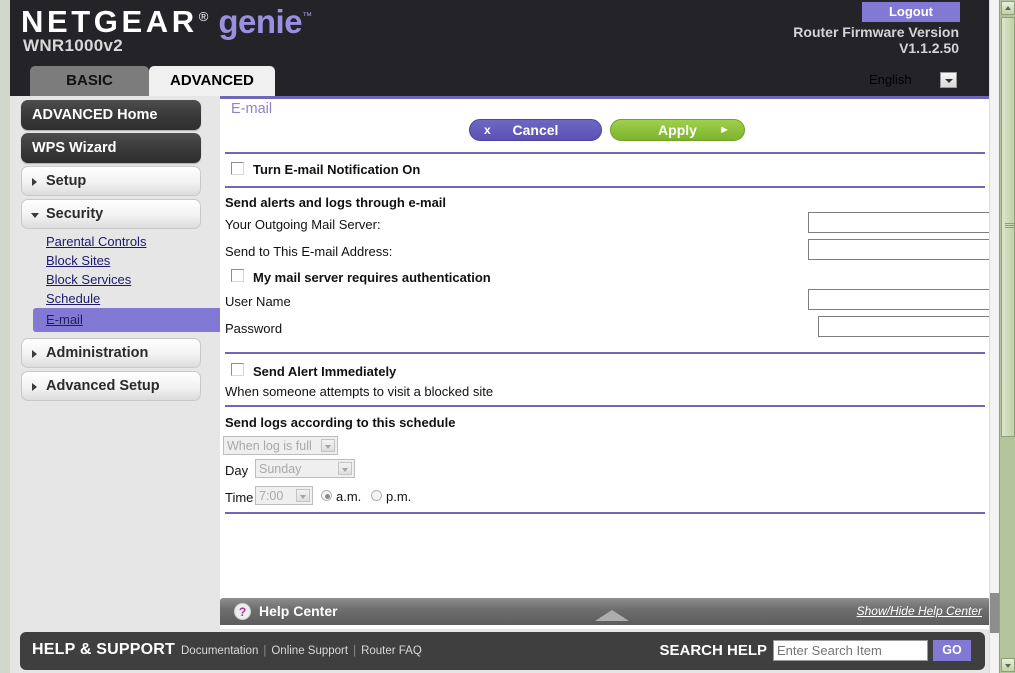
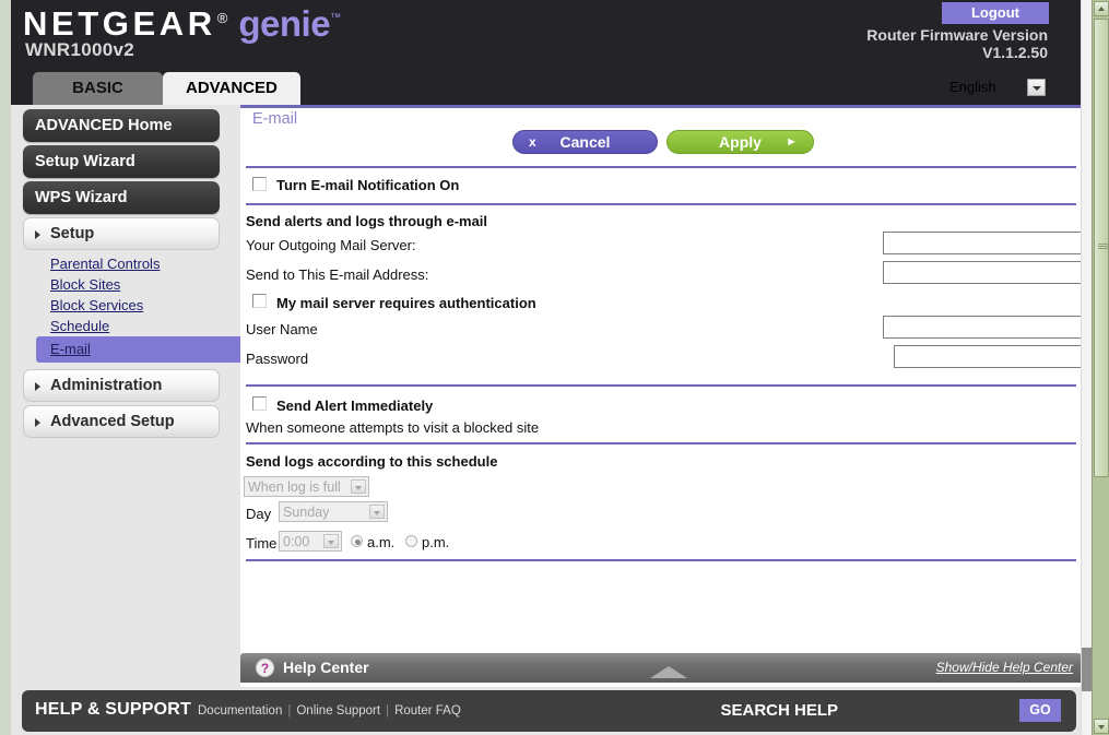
  NETGEAR® genie™
  WNR1000v2
  Logout
  Router Firmware Version
  V1.1.2.50
  English
  BASIC ADVANCED
  ADVANCED Home
+ Setup Wizard
  WPS Wizard
  Setup
- Security
  Parental Controls
  Block Sites
  Block Services
  Schedule
  E-mail
  Administration
  Advanced Setup
  E-mail
  x
  Cancel
  Apply
  ►
  Turn E-mail Notification On
  Send alerts and logs through e-mail
  Your Outgoing Mail Server:
  Send to This E-mail Address:
  My mail server requires authentication
  User Name
  Password
  Send Alert Immediately
  When someone attempts to visit a blocked site
  Send logs according to this schedule
  When log is full
  Day
  Sunday
  Time
- 7:00
+ 0:00
  a.m.
  p.m.
  ?
  Help Center
  Show/Hide Help Center
  HELP & SUPPORT
  Documentation | Online Support | Router FAQ
  SEARCH HELP
- Enter Search Item
  GO
